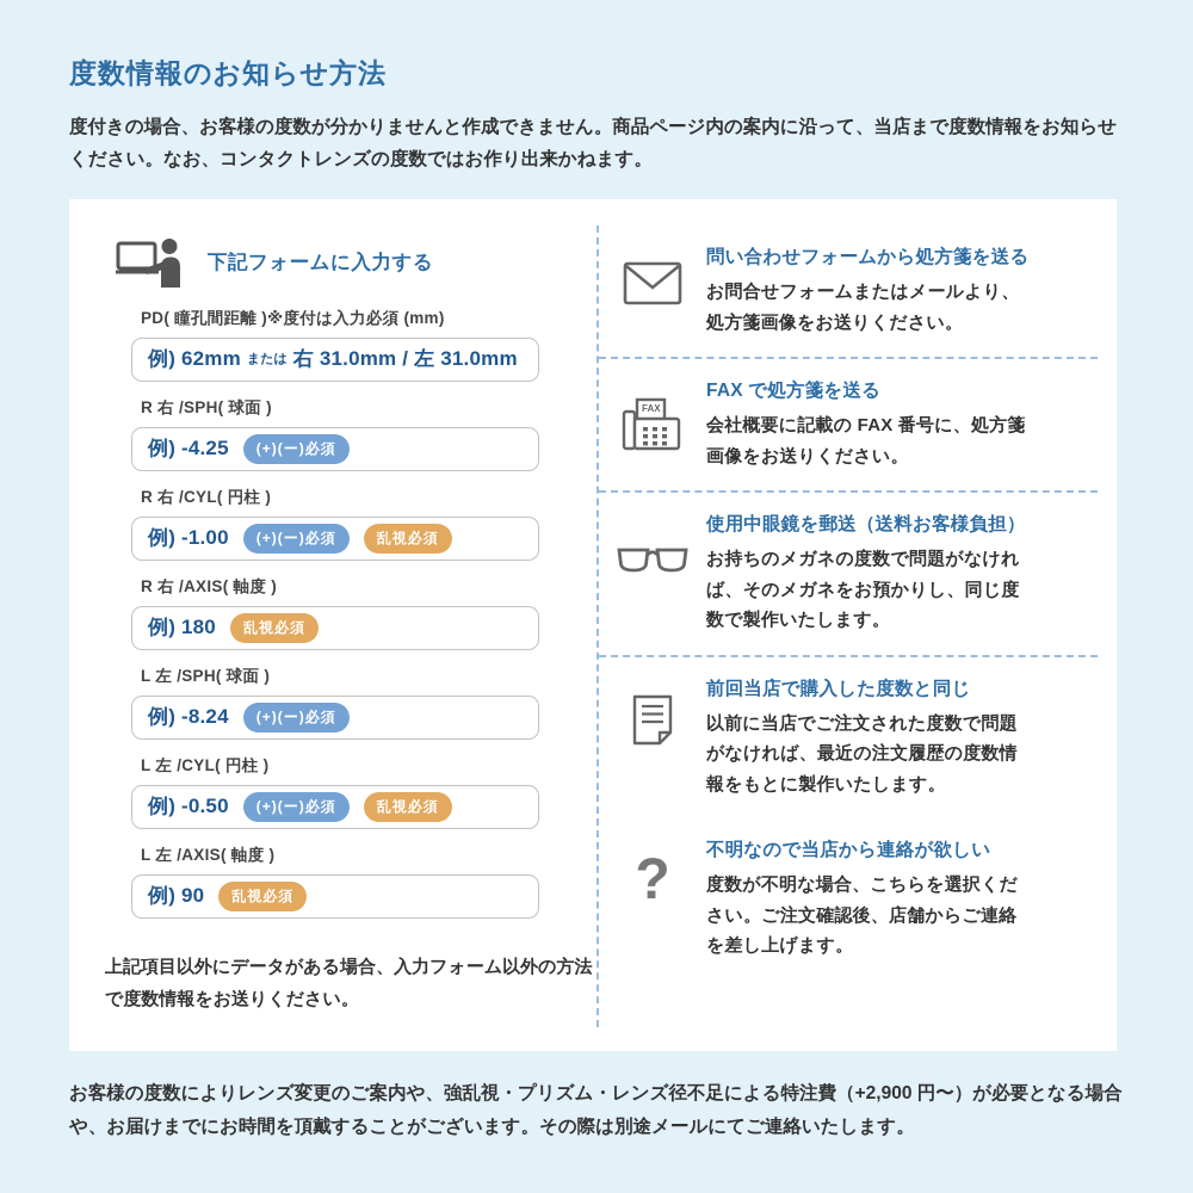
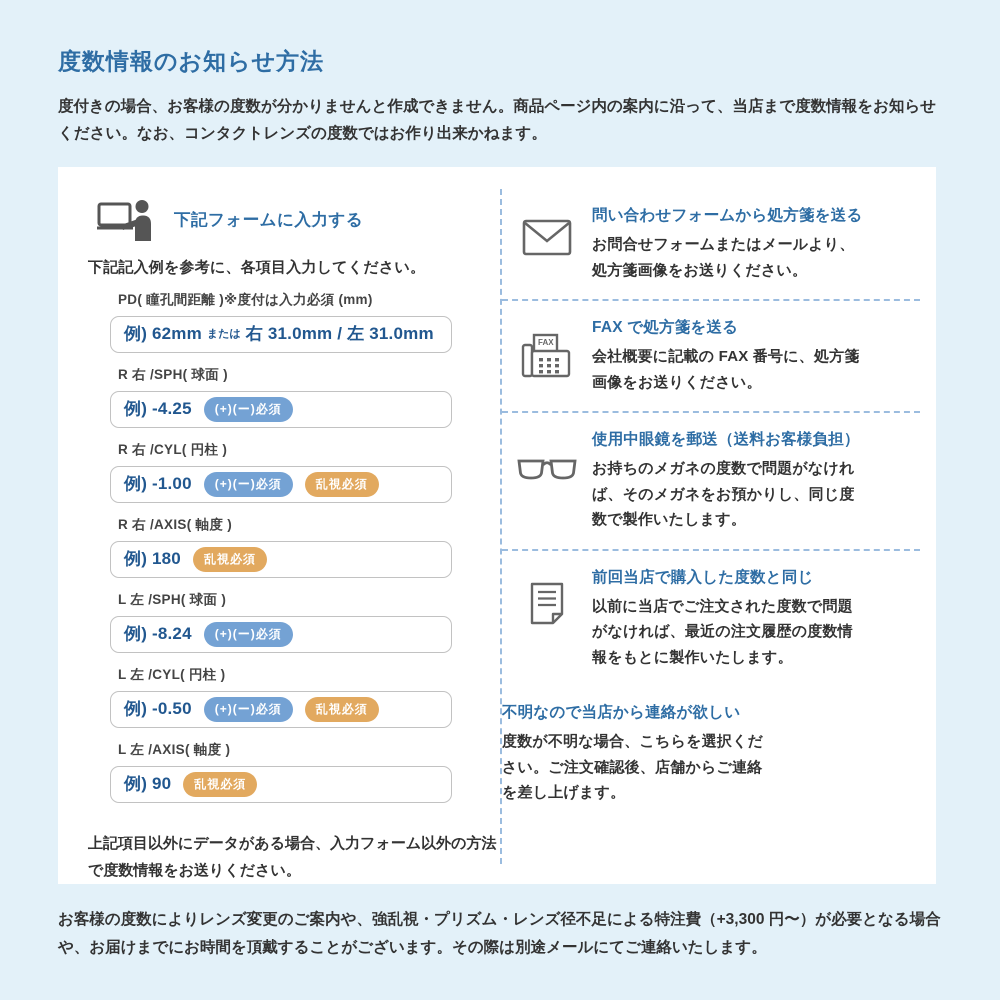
  度数情報のお知らせ方法
  度付きの場合、お客様の度数が分かりませんと作成できません。商品ページ内の案内に沿って、当店まで度数情報をお知らせください。なお、コンタクトレンズの度数ではお作り出来かねます。
  下記フォームに入力する
+ 下記記入例を参考に、各項目入力してください。
  PD( 瞳孔間距離 )※度付は入力必須 (mm)
  例) 62mm
  または
  右 31.0mm / 左 31.0mm
  R 右 /SPH( 球面 )
  例) -4.25
  (+)(ー)必須
  R 右 /CYL( 円柱 )
  例) -1.00
  (+)(ー)必須
  乱視必須
  R 右 /AXIS( 軸度 )
  例) 180
  乱視必須
  L 左 /SPH( 球面 )
  例) -8.24
  (+)(ー)必須
  L 左 /CYL( 円柱 )
  例) -0.50
  (+)(ー)必須
  乱視必須
  L 左 /AXIS( 軸度 )
  例) 90
  乱視必須
  上記項目以外にデータがある場合、入力フォーム以外の方法で度数情報をお送りください。
  問い合わせフォームから処方箋を送る
  お問合せフォームまたはメールより、
  処方箋画像をお送りください。
  FAX
  FAX で処方箋を送る
  会社概要に記載の FAX 番号に、処方箋
  画像をお送りください。
  使用中眼鏡を郵送（送料お客様負担）
  お持ちのメガネの度数で問題がなけれ
  ば、そのメガネをお預かりし、同じ度
  数で製作いたします。
  前回当店で購入した度数と同じ
  以前に当店でご注文された度数で問題
  がなければ、最近の注文履歴の度数情
  報をもとに製作いたします。
- ?
  不明なので当店から連絡が欲しい
  度数が不明な場合、こちらを選択くだ
  さい。ご注文確認後、店舗からご連絡
  を差し上げます。
- お客様の度数によりレンズ変更のご案内や、強乱視・プリズム・レンズ径不足による特注費（+2,900 円〜）が必要となる場合や、お届けまでにお時間を頂戴することがございます。その際は別途メールにてご連絡いたします。
+ お客様の度数によりレンズ変更のご案内や、強乱視・プリズム・レンズ径不足による特注費（+3,300 円〜）が必要となる場合や、お届けまでにお時間を頂戴することがございます。その際は別途メールにてご連絡いたします。
